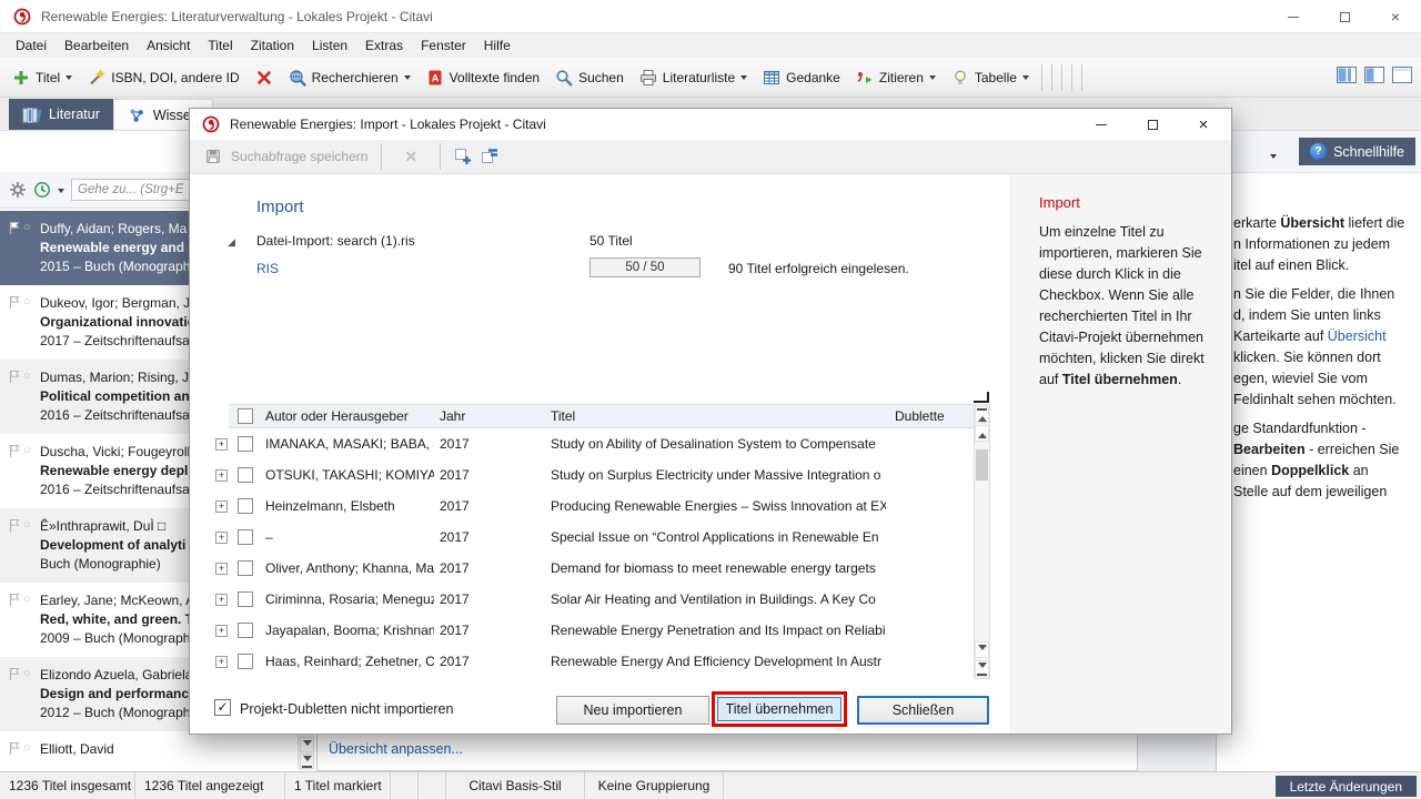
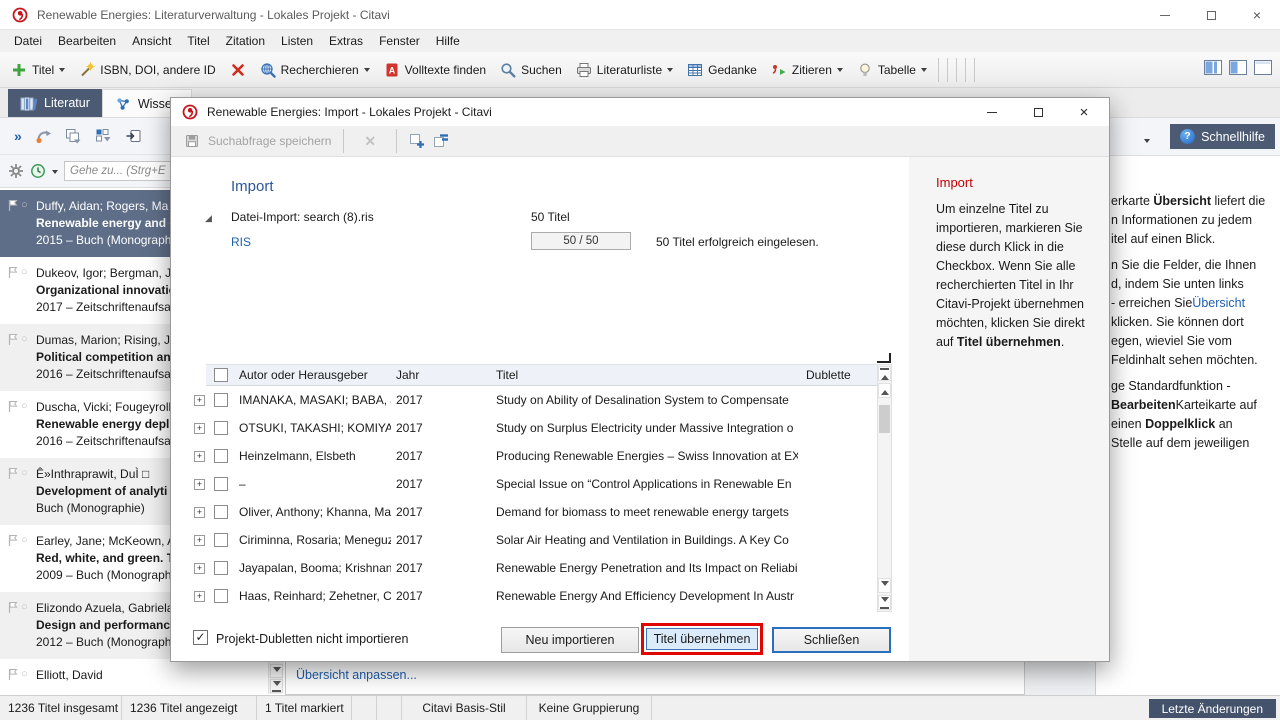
  Renewable Energies: Literaturverwaltung - Lokales Projekt - Citavi
  ×
  Datei
  Bearbeiten
  Ansicht
  Titel
  Zitation
  Listen
  Extras
  Fenster
  Hilfe
  Titel
  ISBN, DOI, andere ID
  Recherchieren
  A
  Volltexte finden
  Suchen
  Literaturliste
  Gedanke
  Zitieren
  Tabelle
  Literatur
  Wisse
  Übersicht anpassen...
+ »
  Gehe zu... (Strg+E
  ○
  Duffy, Aidan; Rogers, Ma
  Renewable energy and
  2015 – Buch (Monograph
  ○
  Dukeov, Igor; Bergman, J
  Organizational innovati
  2017 – Zeitschriftenaufsa
  ○
  Dumas, Marion; Rising, J
  Political competition an
  2016 – Zeitschriftenaufsa
  ○
  Duscha, Vicki; Fougeyrol
  Renewable energy depl
  2016 – Zeitschriftenaufsa
  ○
  Ê»Inthraprawit, DuÌ □
  Development of analyti
  Buch (Monographie)
  ○
  Earley, Jane; McKeown,
  Red, white, and green.
  2009 – Buch (Monograph
  ○
  Elizondo Azuela, Gabriel
  Design and performanc
  2012 – Buch (Monograph
  ○
  Elliott, David
  ?
  Schnellhilfe
  erkarte Übersicht liefert die
  n Informationen zu jedem
  itel auf einen Blick.
  n Sie die Felder, die Ihnen
  d, indem Sie unten links
- Karteikarte auf Übersicht
+ - erreichen SieÜbersicht
  klicken. Sie können dort
  egen, wieviel Sie vom
  Feldinhalt sehen möchten.
  ge Standardfunktion -
- Bearbeiten - erreichen Sie
+ BearbeitenKarteikarte auf
  einen Doppelklick an
  Stelle auf dem jeweiligen
  1236 Titel insgesamt
  1236 Titel angezeigt
  1 Titel markiert
  Citavi Basis-Stil
  Keine Gruppierung
  Letzte Änderungen
  Renewable Energies: Import - Lokales Projekt - Citavi
  ×
  Suchabfrage speichern
  ✕
  Import
  Um einzelne Titel zu importieren, markieren Sie diese durch Klick in die Checkbox. Wenn Sie alle recherchierten Titel in Ihr Citavi-Projekt übernehmen möchten, klicken Sie direkt auf Titel übernehmen.
  Import
  ◢
- Datei-Import: search (1).ris
+ Datei-Import: search (8).ris
  50 Titel
  RIS
  50 / 50
- 90 Titel erfolgreich eingelesen.
+ 50 Titel erfolgreich eingelesen.
  Autor oder Herausgeber
  Jahr
  Titel
  Dublette
  +
  IMANAKA, MASAKI; BABA,
  2017
  Study on Ability of Desalination System to Compensate
  +
  OTSUKI, TAKASHI; KOMIYA
  2017
  Study on Surplus Electricity under Massive Integration o
  +
  Heinzelmann, Elsbeth
  2017
  Producing Renewable Energies – Swiss Innovation at EX
  +
  –
  2017
  Special Issue on “Control Applications in Renewable En
  +
  Oliver, Anthony; Khanna, Ma
  2017
  Demand for biomass to meet renewable energy targets
  +
  Ciriminna, Rosaria; Meneguz
  2017
  Solar Air Heating and Ventilation in Buildings. A Key Co
  +
  Jayapalan, Booma; Krishnan
  2017
  Renewable Energy Penetration and Its Impact on Reliabi
  +
  Haas, Reinhard; Zehetner, C
  2017
  Renewable Energy And Efficiency Development In Austr
  ✓
  Projekt-Dubletten nicht importieren
  Neu importieren
  Titel übernehmen
  Schließen
